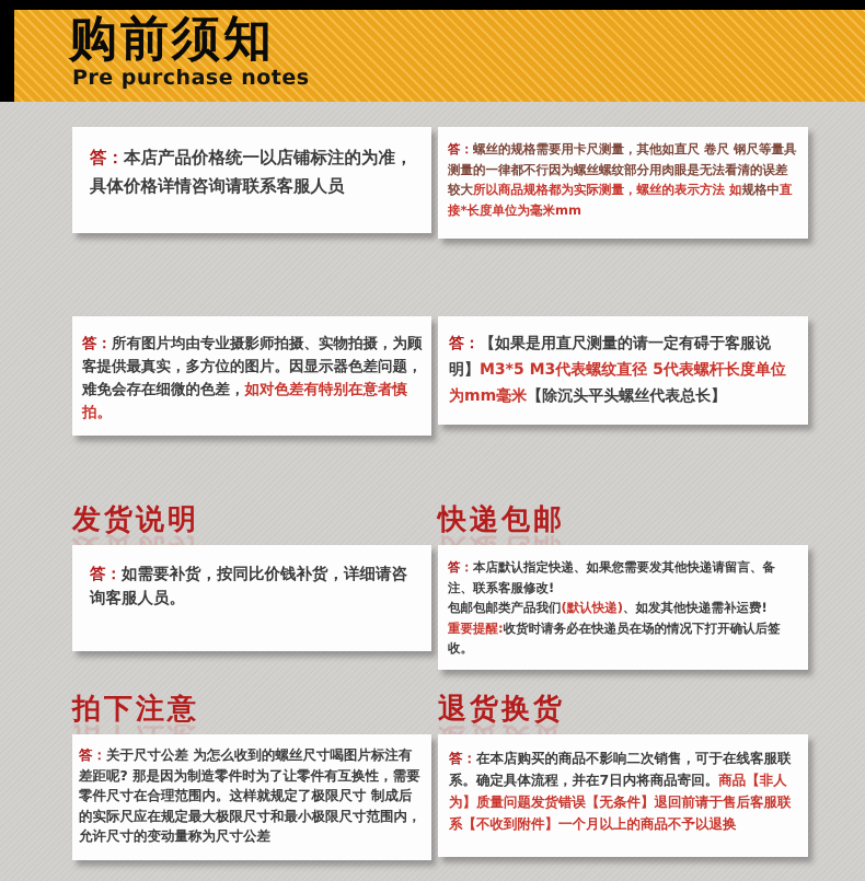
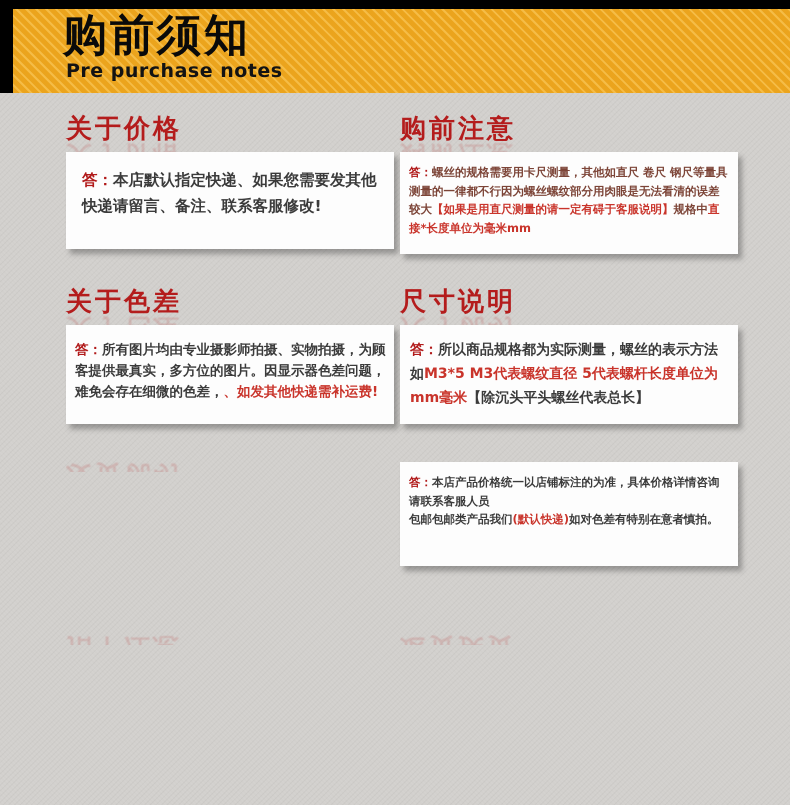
  购前须知
  Pre purchase notes
+ 关于价格
- 答：本店产品价格统一以店铺标注的为准，具体价格详情咨询请联系客服人员
+ 答：本店默认指定快递、如果您需要发其他快递请留言、备注、联系客服修改!
+ 购前注意
- 答：螺丝的规格需要用卡尺测量，其他如直尺 卷尺 钢尺等量具测量的一律都不行因为螺丝螺纹部分用肉眼是无法看清的误差较大所以商品规格都为实际测量，螺丝的表示方法 如规格中直接*长度单位为毫米mm
+ 答：螺丝的规格需要用卡尺测量，其他如直尺 卷尺 钢尺等量具测量的一律都不行因为螺丝螺纹部分用肉眼是无法看清的误差较大【如果是用直尺测量的请一定有碍于客服说明】规格中直接*长度单位为毫米mm
+ 关于色差
- 答：所有图片均由专业摄影师拍摄、实物拍摄，为顾客提供最真实，多方位的图片。因显示器色差问题，难免会存在细微的色差，如对色差有特别在意者慎拍。
+ 答：所有图片均由专业摄影师拍摄、实物拍摄，为顾客提供最真实，多方位的图片。因显示器色差问题，难免会存在细微的色差，、如发其他快递需补运费!
+ 尺寸说明
- 答：【如果是用直尺测量的请一定有碍于客服说明】M3*5 M3代表螺纹直径 5代表螺杆长度单位为mm毫米【除沉头平头螺丝代表总长】
+ 答：所以商品规格都为实际测量，螺丝的表示方法 如M3*5 M3代表螺纹直径 5代表螺杆长度单位为mm毫米【除沉头平头螺丝代表总长】
- 发货说明
- 答：如需要补货，按同比价钱补货，详细请咨询客服人员。
- 快递包邮
- 答：本店默认指定快递、如果您需要发其他快递请留言、备注、联系客服修改!
+ 答：本店产品价格统一以店铺标注的为准，具体价格详情咨询请联系客服人员
- 包邮包邮类产品我们(默认快递)、如发其他快递需补运费!
+ 包邮包邮类产品我们(默认快递)如对色差有特别在意者慎拍。
- 重要提醒:收货时请务必在快递员在场的情况下打开确认后签收。
- 拍下注意
- 答：关于尺寸公差 为怎么收到的螺丝尺寸喝图片标注有差距呢? 那是因为制造零件时为了让零件有互换性，需要零件尺寸在合理范围内。这样就规定了极限尺寸 制成后的实际尺应在规定最大极限尺寸和最小极限尺寸范围内，允许尺寸的变动量称为尺寸公差
- 退货换货
- 答：在本店购买的商品不影响二次销售，可于在线客服联系。确定具体流程，并在7日内将商品寄回。商品【非人为】质量问题发货错误【无条件】退回前请于售后客服联系【不收到附件】一个月以上的商品不予以退换
